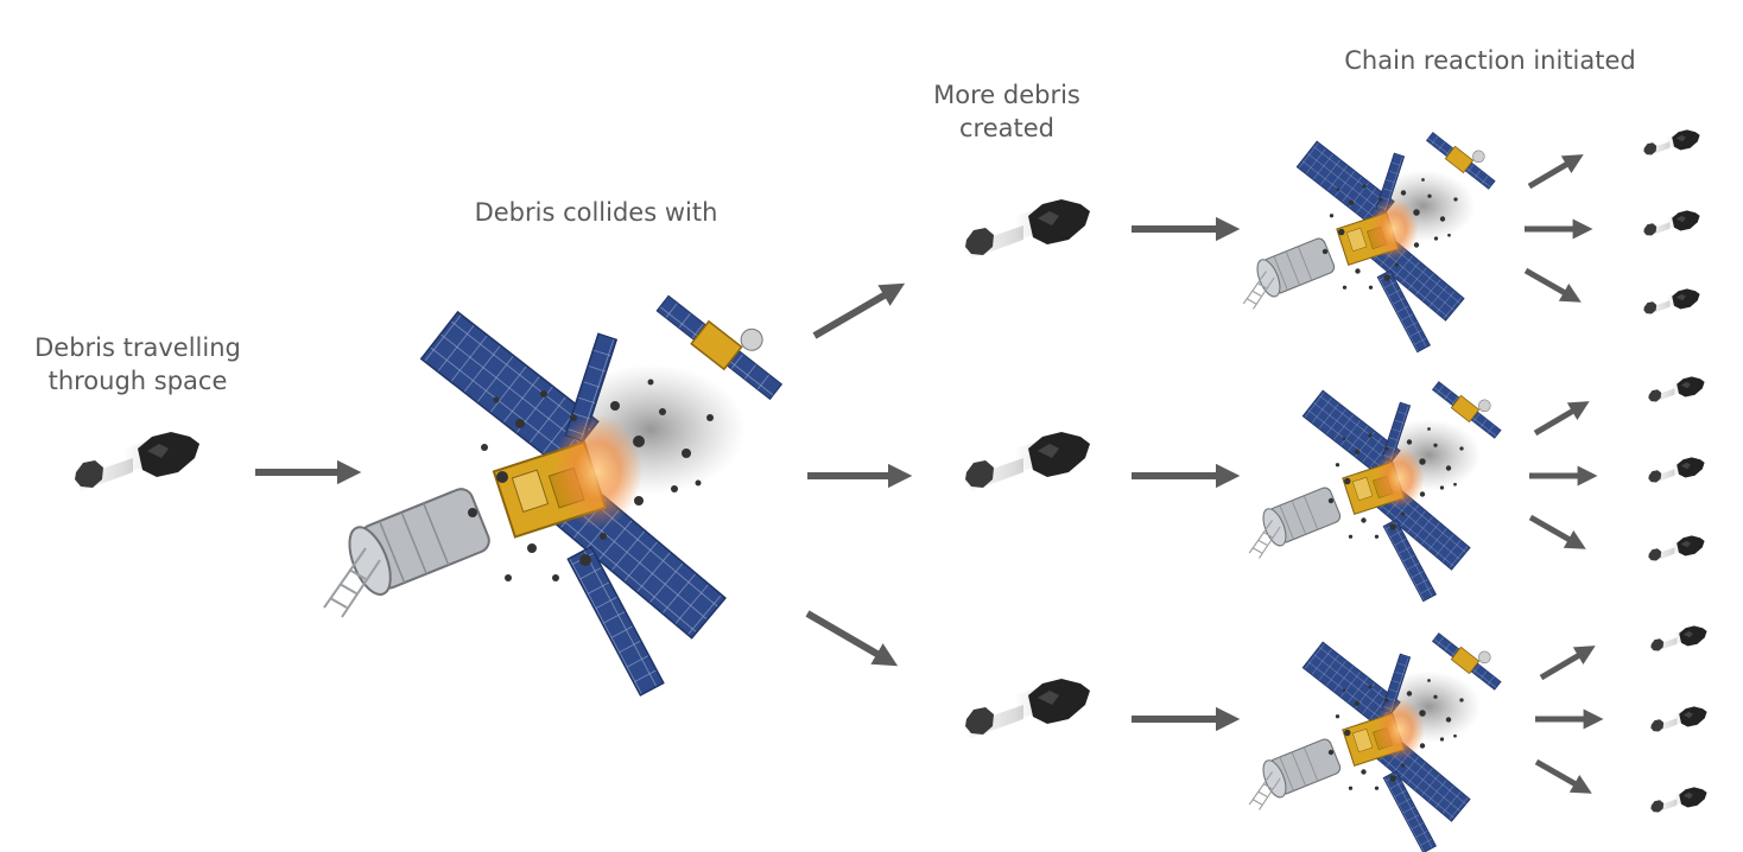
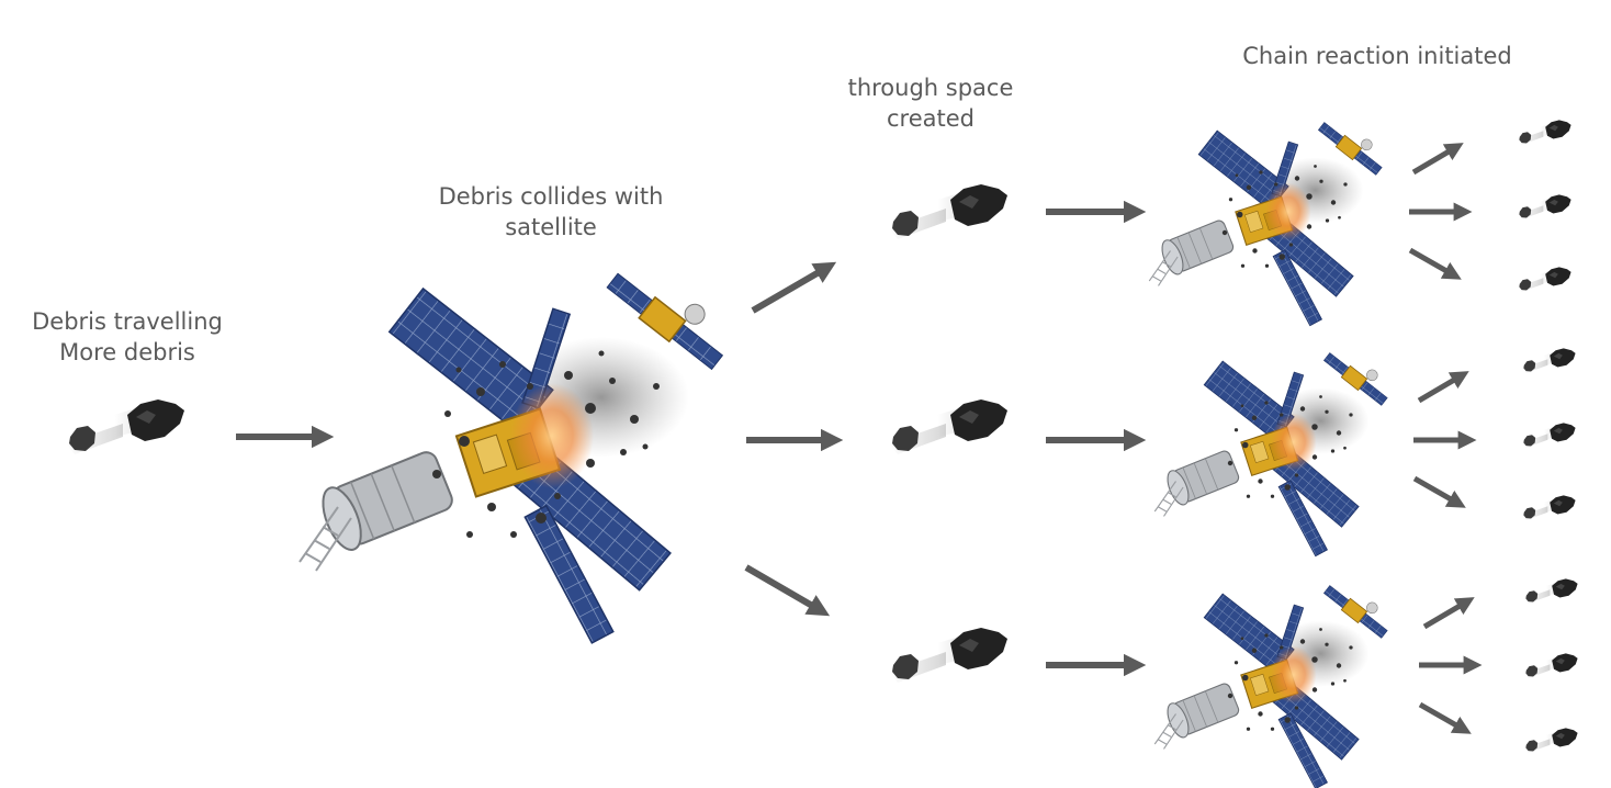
  Debris travelling
- through space
+ More debris
  Debris collides with
+ satellite
- More debris
+ through space
  created
  Chain reaction initiated
